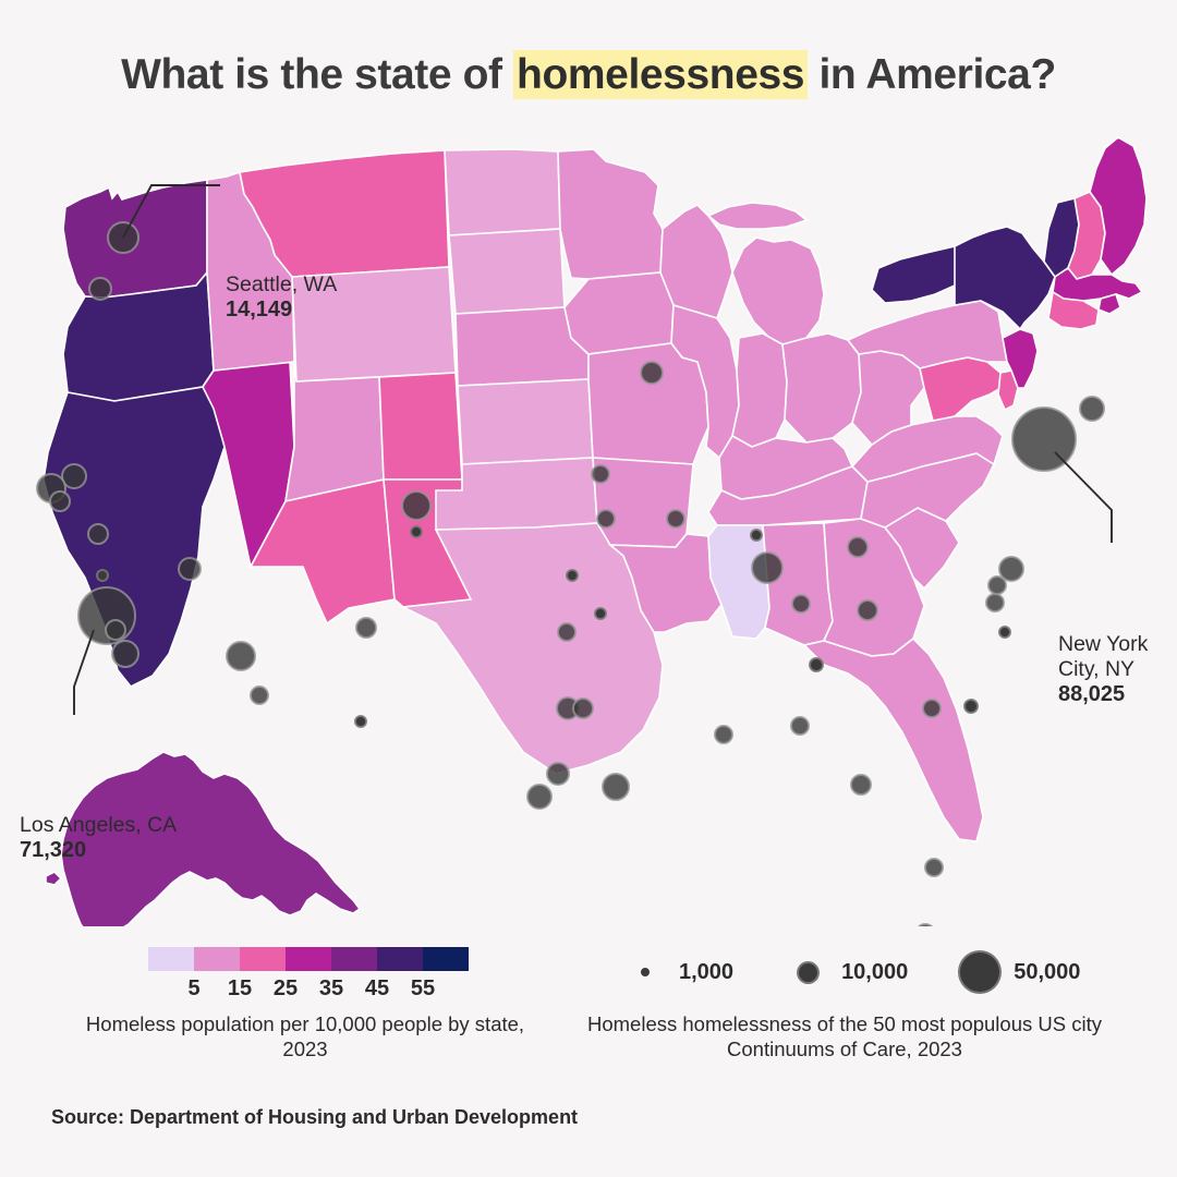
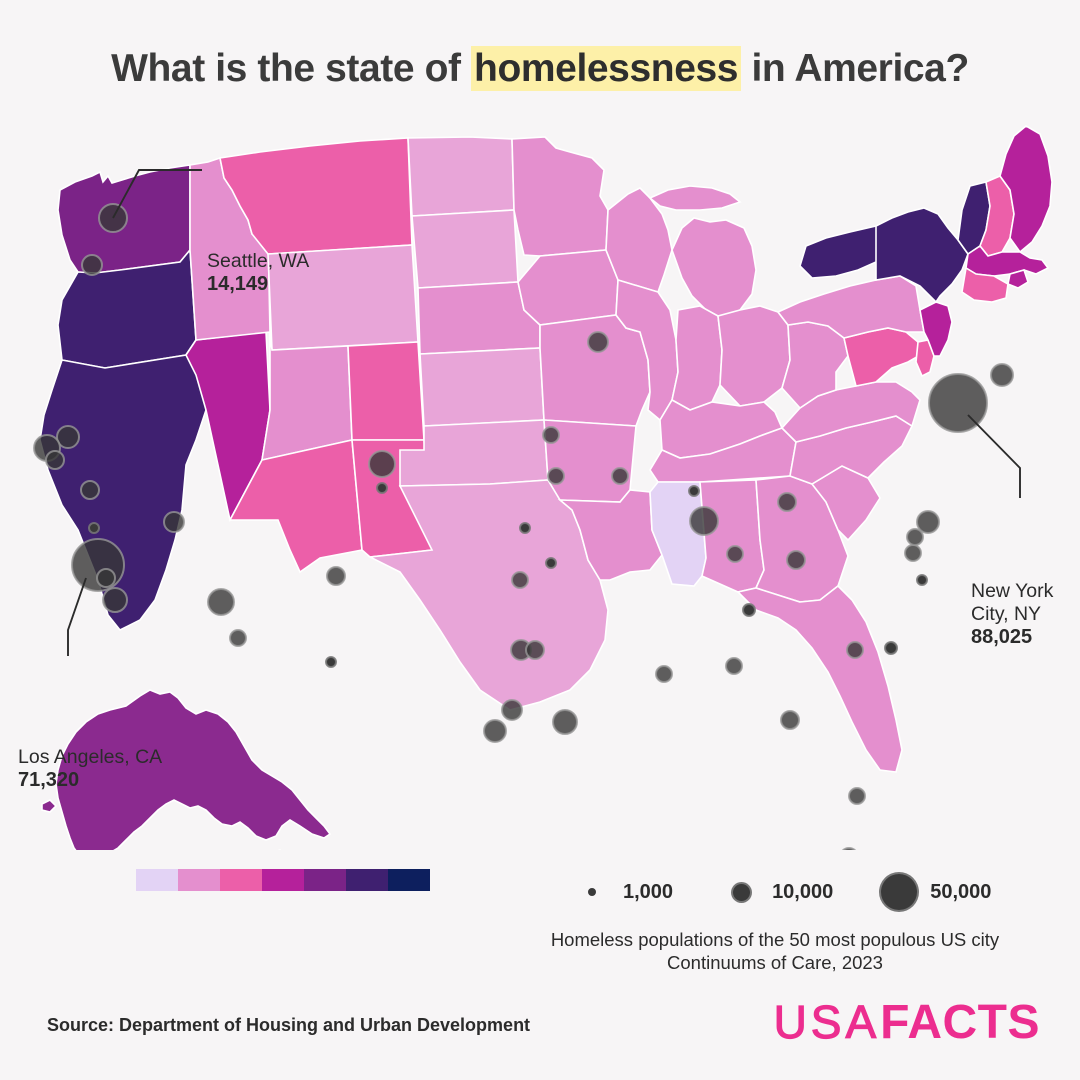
  What is the state of homelessness in America?
  Seattle, WA
  14,149
  New York
  City, NY
  88,025
  Los Angeles, CA
  71,320
- 5
- 15
- 25
- 35
- 45
- 55
- Homeless population per 10,000 people by state, 2023
  1,000
  10,000
  50,000
- Homeless homelessness of the 50 most populous US city Continuums of Care, 2023
+ Homeless populations of the 50 most populous US city Continuums of Care, 2023
  Source: Department of Housing and Urban Development
+ USA
+ FACTS
